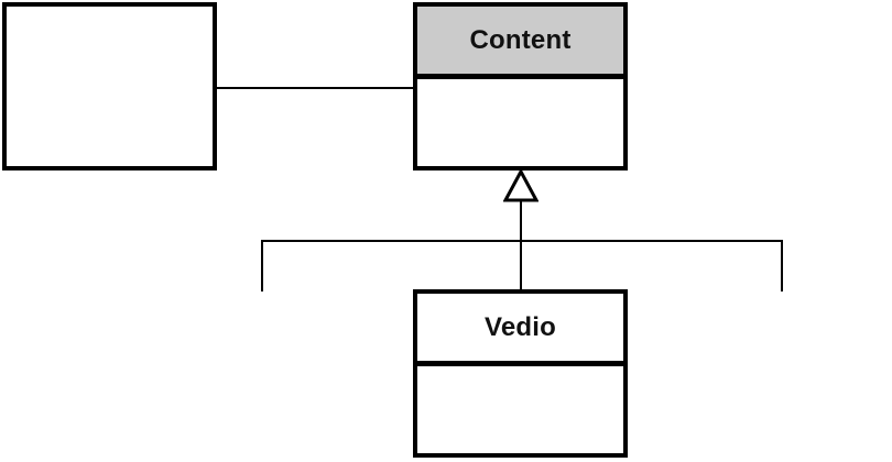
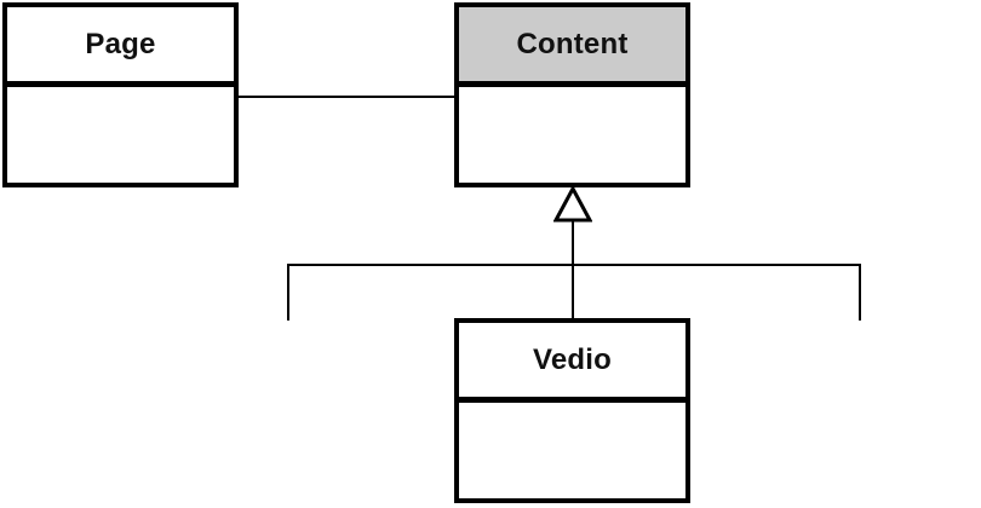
+ Page
  Content
  Vedio
